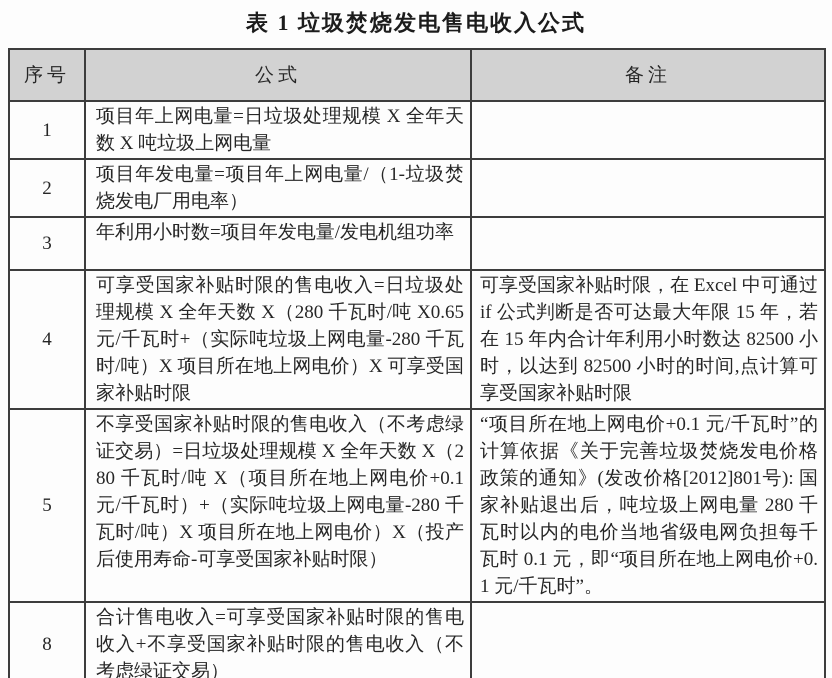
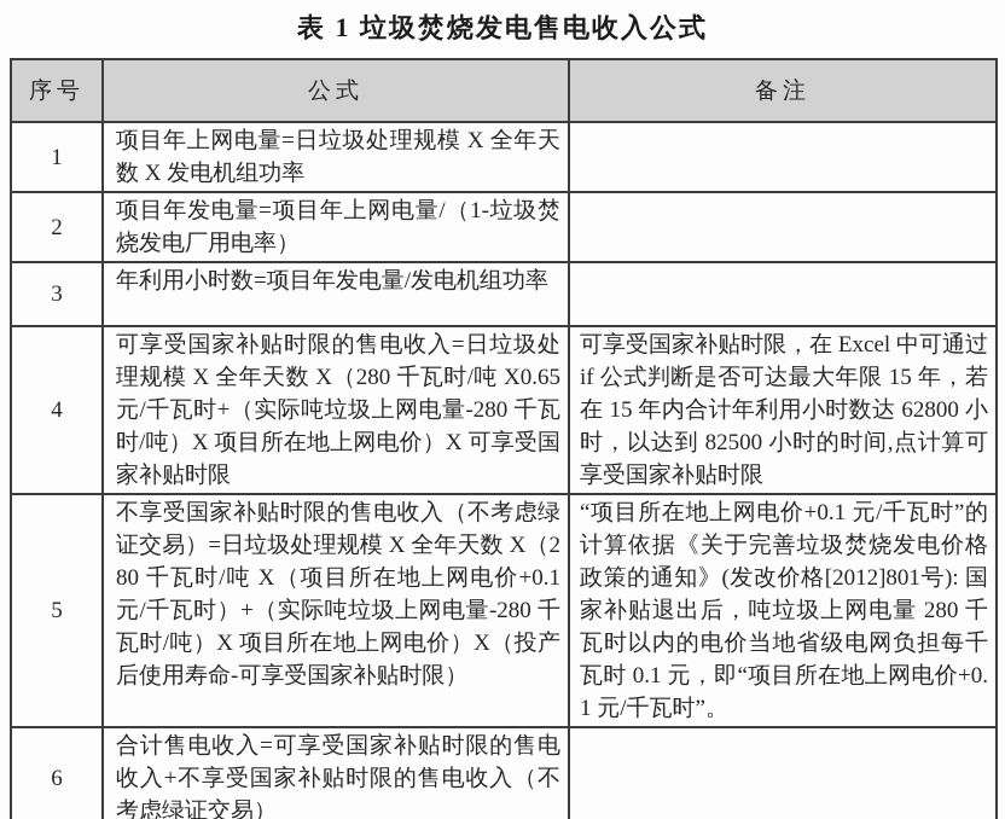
  表 1 垃圾焚烧发电售电收入公式
  序号	公式	备注
- 1	项目年上网电量=日垃圾处理规模 X 全年天数 X 吨垃圾上网电量
+ 1	项目年上网电量=日垃圾处理规模 X 全年天数 X 发电机组功率
  2	项目年发电量=项目年上网电量/（1-垃圾焚烧发电厂用电率）
  3	年利用小时数=项目年发电量/发电机组功率
- 4	可享受国家补贴时限的售电收入=日垃圾处理规模 X 全年天数 X（280 千瓦时/吨 X0.65 元/千瓦时+（实际吨垃圾上网电量-280 千瓦时/吨）X 项目所在地上网电价）X 可享受国家补贴时限	可享受国家补贴时限，在 Excel 中可通过 if 公式判断是否可达最大年限 15 年，若在 15 年内合计年利用小时数达 82500 小时，以达到 82500 小时的时间,点计算可享受国家补贴时限
+ 4	可享受国家补贴时限的售电收入=日垃圾处理规模 X 全年天数 X（280 千瓦时/吨 X0.65 元/千瓦时+（实际吨垃圾上网电量-280 千瓦时/吨）X 项目所在地上网电价）X 可享受国家补贴时限	可享受国家补贴时限，在 Excel 中可通过 if 公式判断是否可达最大年限 15 年，若在 15 年内合计年利用小时数达 62800 小时，以达到 82500 小时的时间,点计算可享受国家补贴时限
  5	不享受国家补贴时限的售电收入（不考虑绿证交易）=日垃圾处理规模 X 全年天数 X（280 千瓦时/吨 X（项目所在地上网电价+0.1 元/千瓦时）+（实际吨垃圾上网电量-280 千瓦时/吨）X 项目所在地上网电价）X（投产后使用寿命-可享受国家补贴时限）	“项目所在地上网电价+0.1 元/千瓦时”的计算依据《关于完善垃圾焚烧发电价格政策的通知》(发改价格[2012]801号): 国家补贴退出后，吨垃圾上网电量 280 千瓦时以内的电价当地省级电网负担每千瓦时 0.1 元，即“项目所在地上网电价+0.1 元/千瓦时”。
- 8	合计售电收入=可享受国家补贴时限的售电收入+不享受国家补贴时限的售电收入（不考虑绿证交易）
+ 6	合计售电收入=可享受国家补贴时限的售电收入+不享受国家补贴时限的售电收入（不考虑绿证交易）
